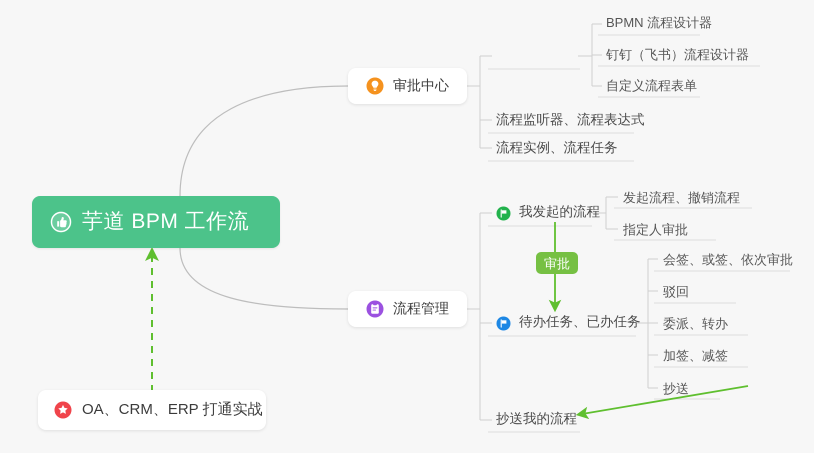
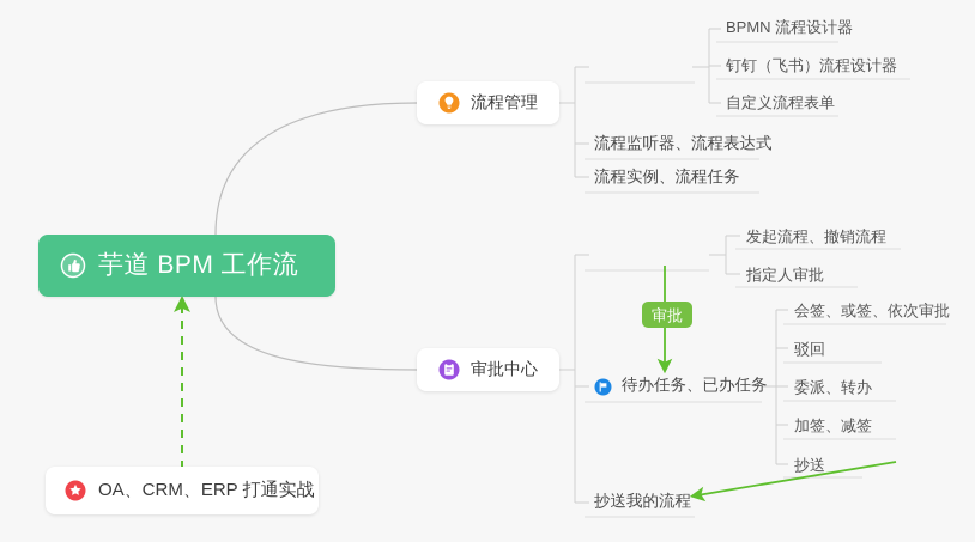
  芋道 BPM 工作流
  OA、CRM、ERP 打通实战
- 审批中心
+ 流程管理
  BPMN 流程设计器
  钉钉（飞书）流程设计器
  自定义流程表单
  流程监听器、流程表达式
  流程实例、流程任务
- 流程管理
+ 审批中心
- 我发起的流程
  发起流程、撤销流程
  指定人审批
  待办任务、已办任务
  会签、或签、依次审批
  驳回
  委派、转办
  加签、减签
  抄送
  抄送我的流程
  审批
